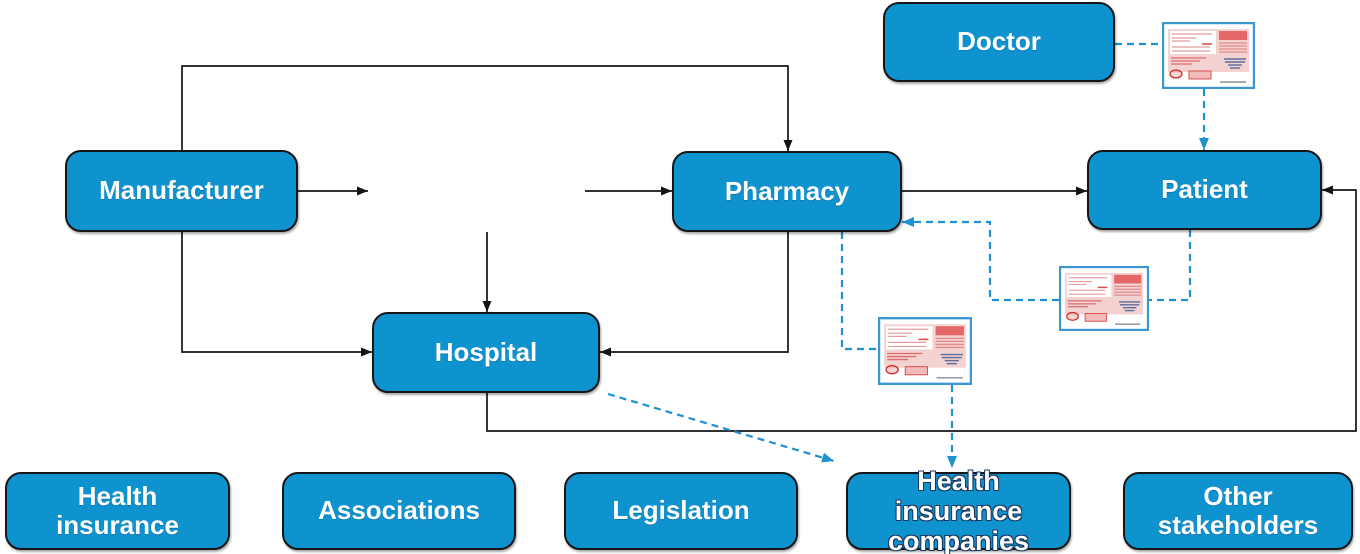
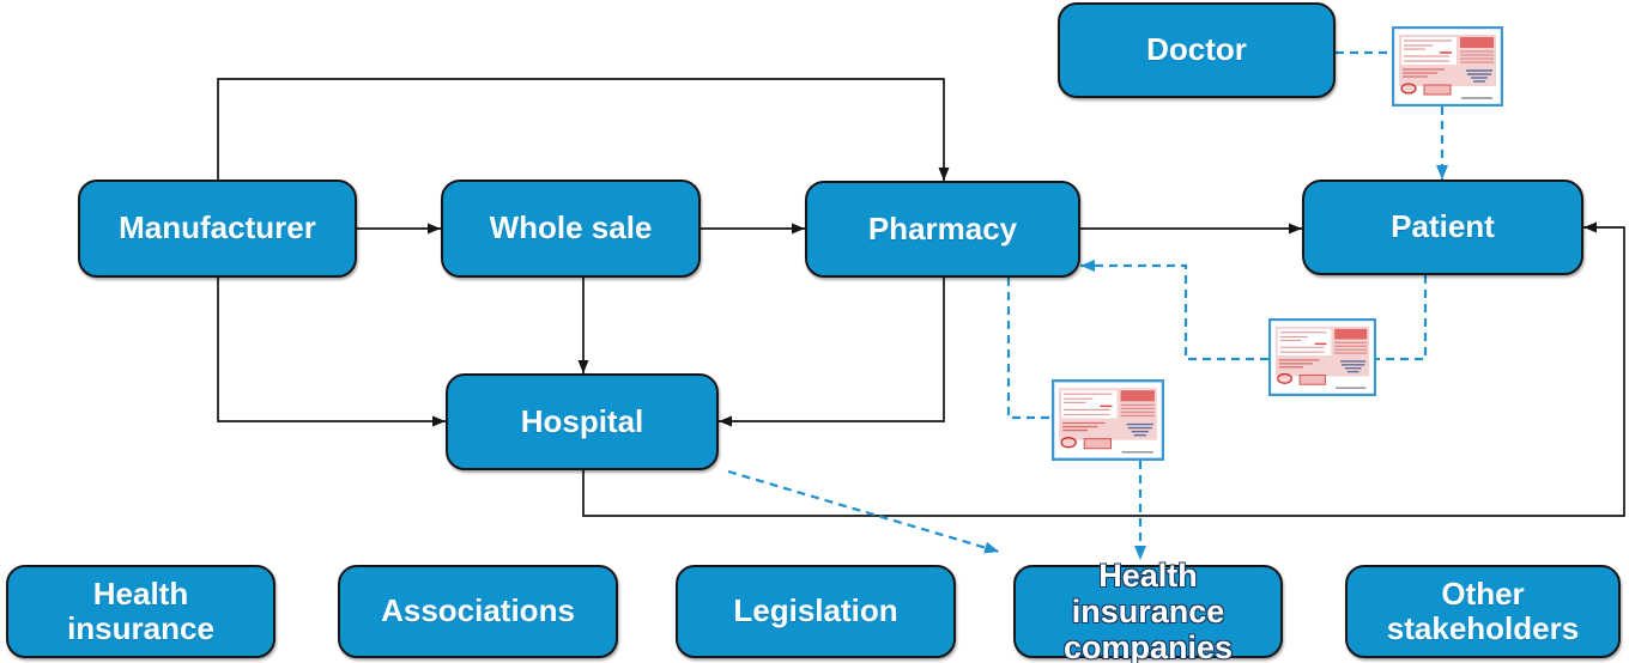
  Manufacturer
+ Whole sale
  Pharmacy
  Patient
  Doctor
  Hospital
  Health
  insurance
  Associations
  Legislation
  Health
  insurance
  companies
  Other
  stakeholders
